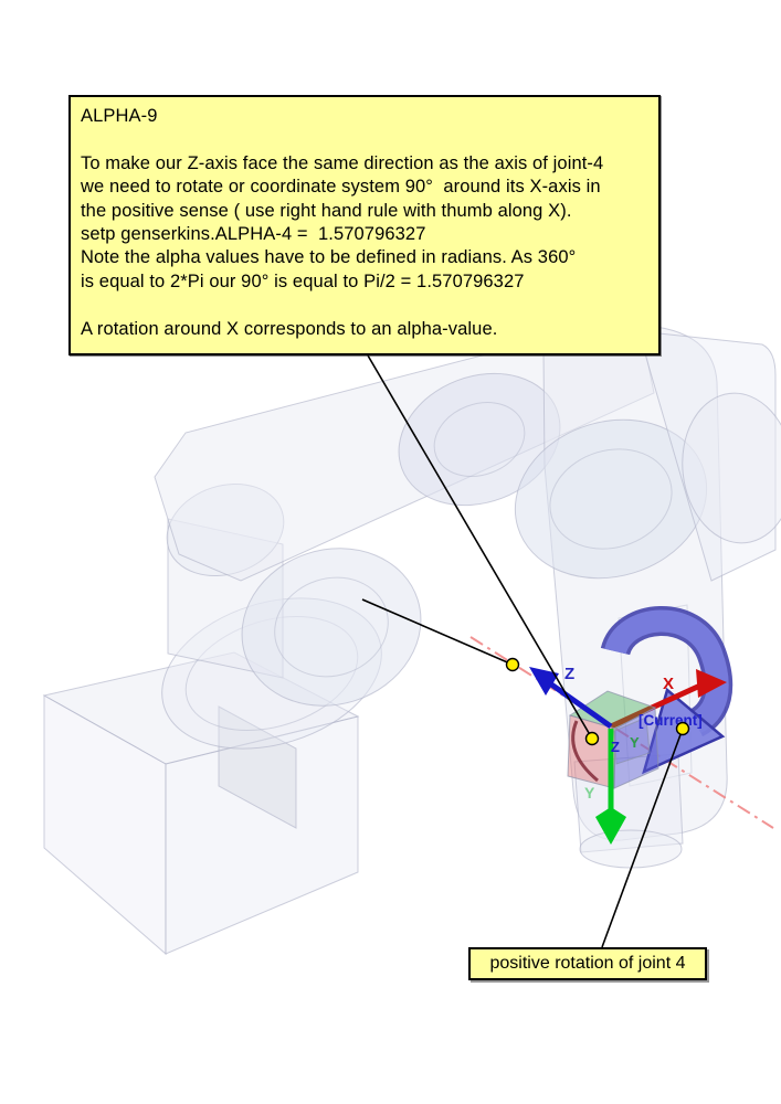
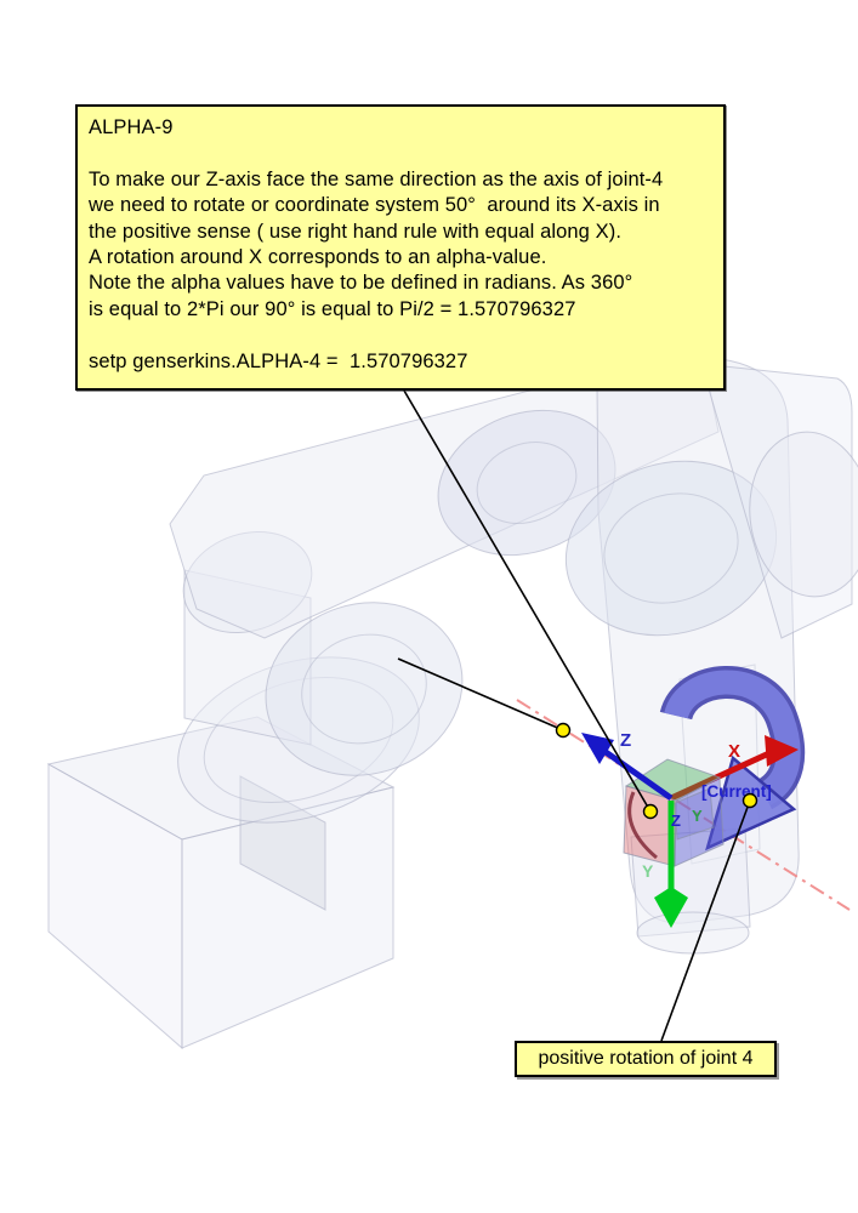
  X
  Z
  Y
  Z
  Y
  [Current]
  ALPHA-9
  To make our Z-axis face the same direction as the axis of joint-4
- we need to rotate or coordinate system 90° around its X-axis in
+ we need to rotate or coordinate system 50° around its X-axis in
- the positive sense ( use right hand rule with thumb along X).
+ the positive sense ( use right hand rule with equal along X).
- setp genserkins.ALPHA-4 = 1.570796327
+ A rotation around X corresponds to an alpha-value.
  Note the alpha values have to be defined in radians. As 360°
  is equal to 2*Pi our 90° is equal to Pi/2 = 1.570796327
- A rotation around X corresponds to an alpha-value.
+ setp genserkins.ALPHA-4 = 1.570796327
  positive rotation of joint 4
